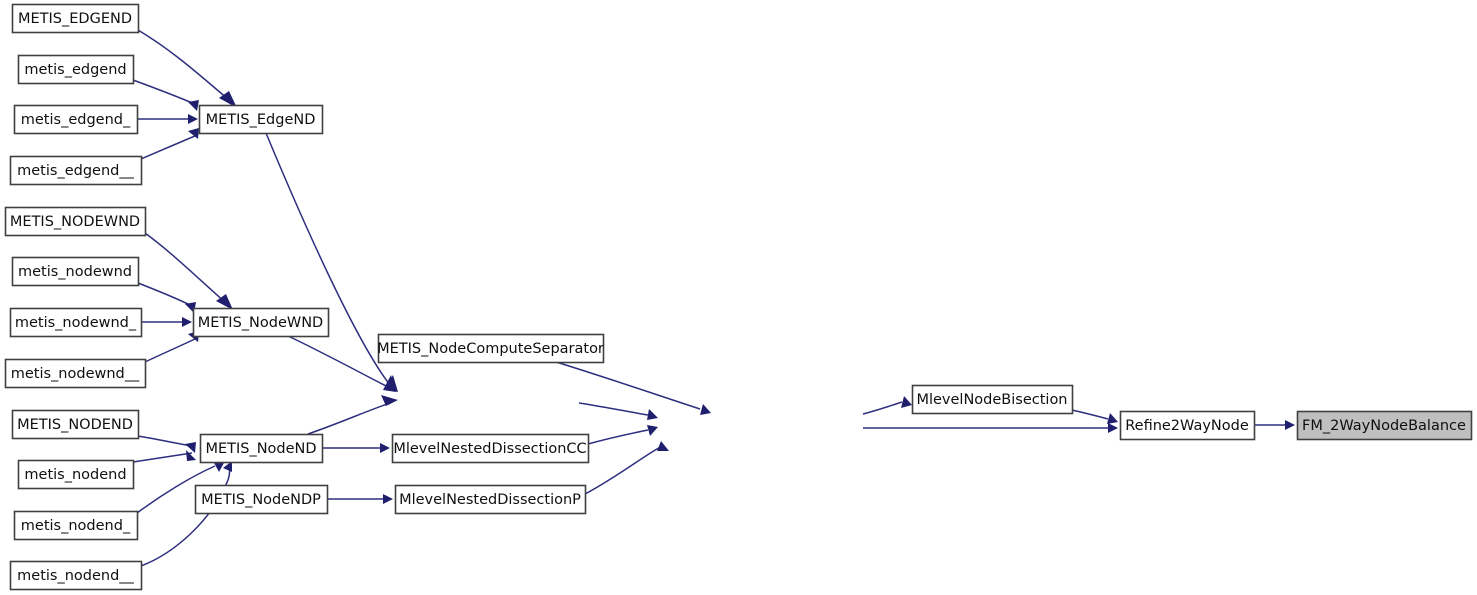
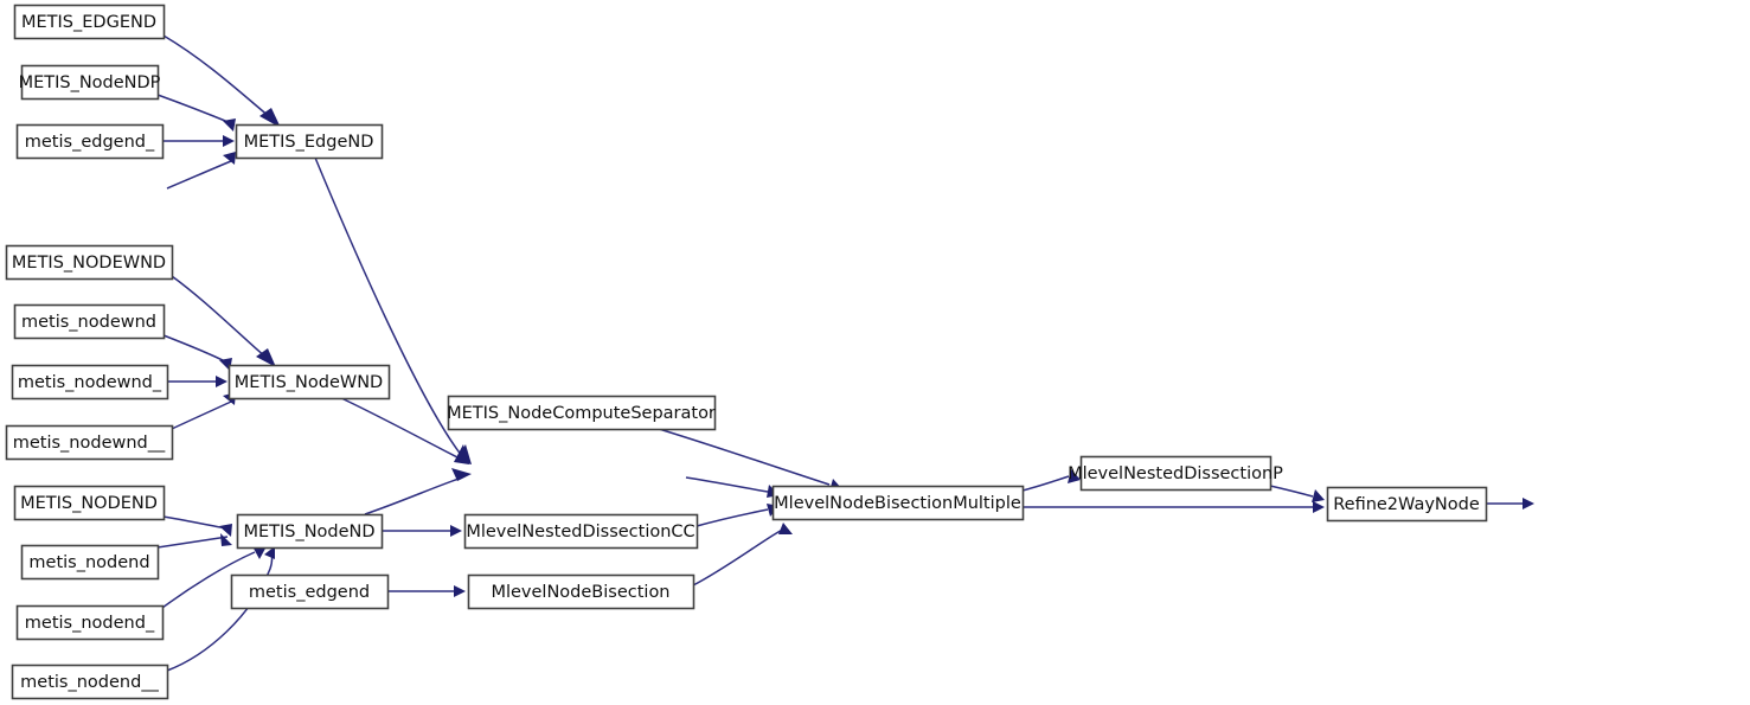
  METIS_EDGEND
- metis_edgend
+ METIS_NodeNDP
  metis_edgend_
- metis_edgend__
  METIS_EdgeND
  METIS_NODEWND
  metis_nodewnd
  metis_nodewnd_
  metis_nodewnd__
  METIS_NodeWND
  METIS_NODEND
  metis_nodend
  metis_nodend_
  metis_nodend__
  METIS_NodeND
- METIS_NodeNDP
+ metis_edgend
  METIS_NodeComputeSeparator
  MlevelNestedDissectionCC
- MlevelNestedDissectionP
+ MlevelNodeBisection
+ MlevelNodeBisectionMultiple
- MlevelNodeBisection
+ MlevelNestedDissectionP
  Refine2WayNode
- FM_2WayNodeBalance
